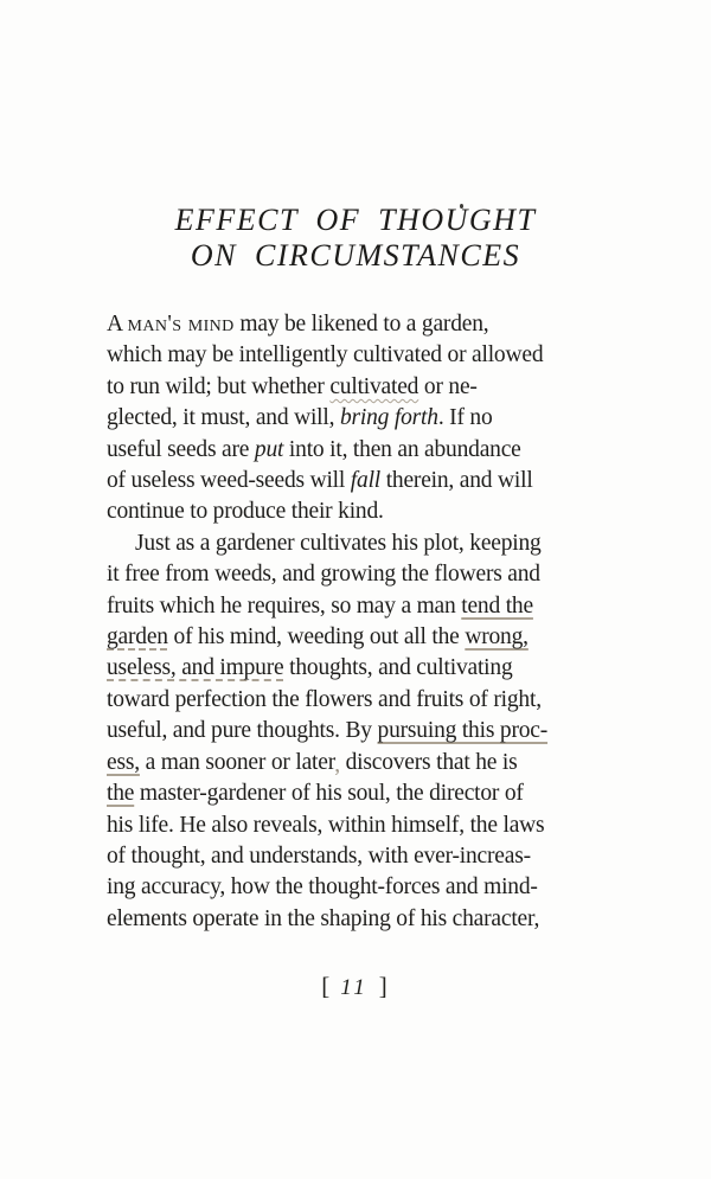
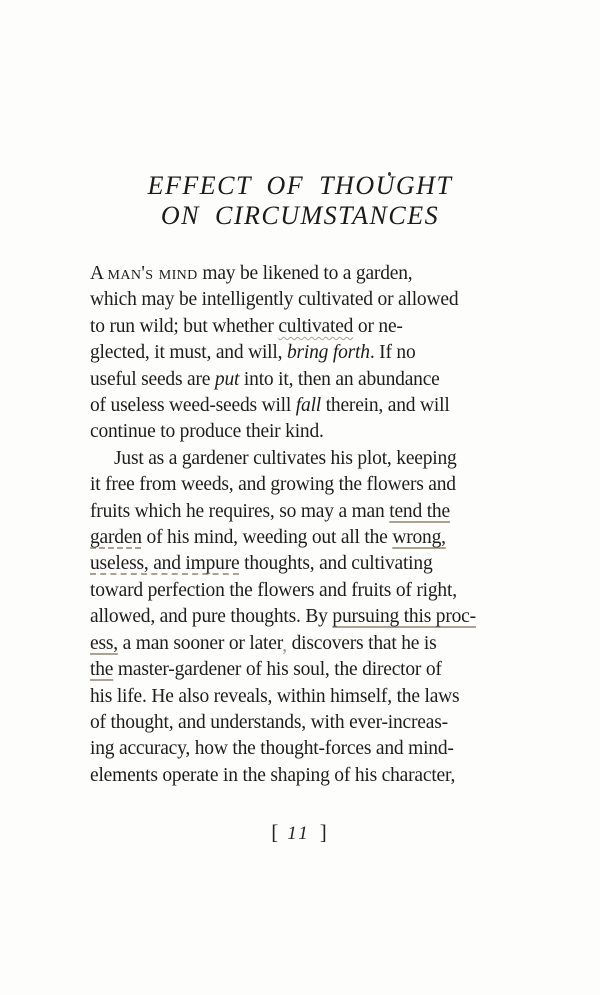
  EFFECT OF THOUGHT
  ON CIRCUMSTANCES
  A man's mind may be likened to a garden,
  which may be intelligently cultivated or allowed
  to run wild; but whether cultivated or ne-
  glected, it must, and will, bring forth. If no
  useful seeds are put into it, then an abundance
  of useless weed-seeds will fall therein, and will
  continue to produce their kind.
  Just as a gardener cultivates his plot, keeping
  it free from weeds, and growing the flowers and
  fruits which he requires, so may a man tend the
  garden of his mind, weeding out all the wrong,
  useless, and impure thoughts, and cultivating
  toward perfection the flowers and fruits of right,
- useful, and pure thoughts. By pursuing this proc-
+ allowed, and pure thoughts. By pursuing this proc-
  ess, a man sooner or later, discovers that he is
  the master-gardener of his soul, the director of
  his life. He also reveals, within himself, the laws
  of thought, and understands, with ever-increas-
  ing accuracy, how the thought-forces and mind-
  elements operate in the shaping of his character,
  [ 11 ]
